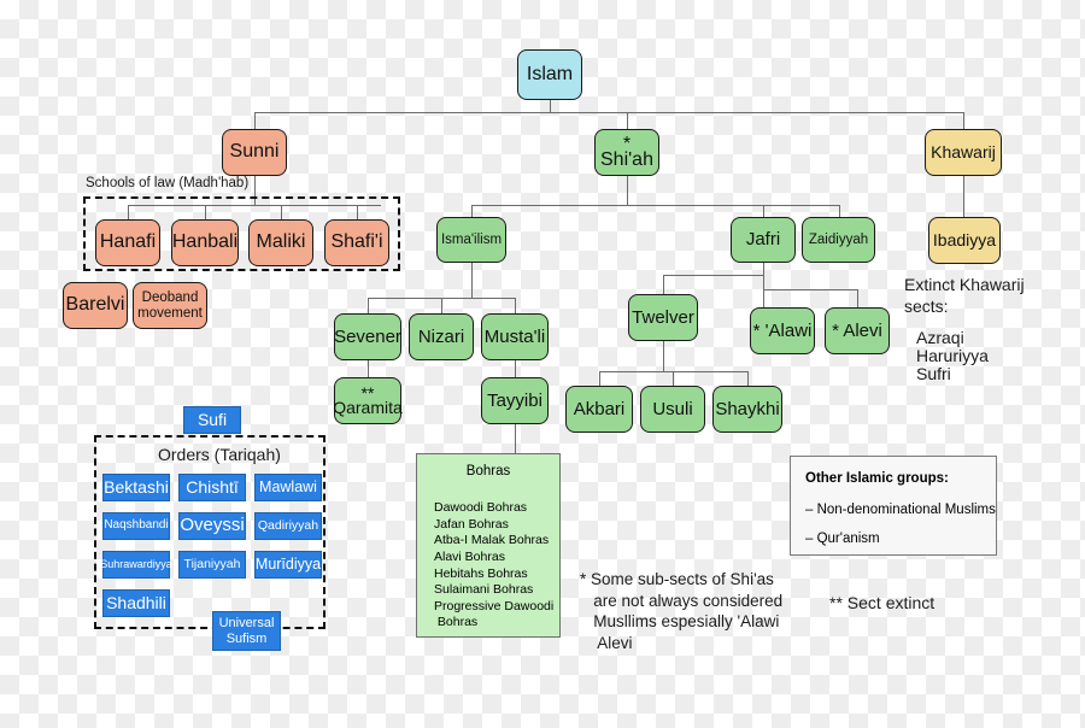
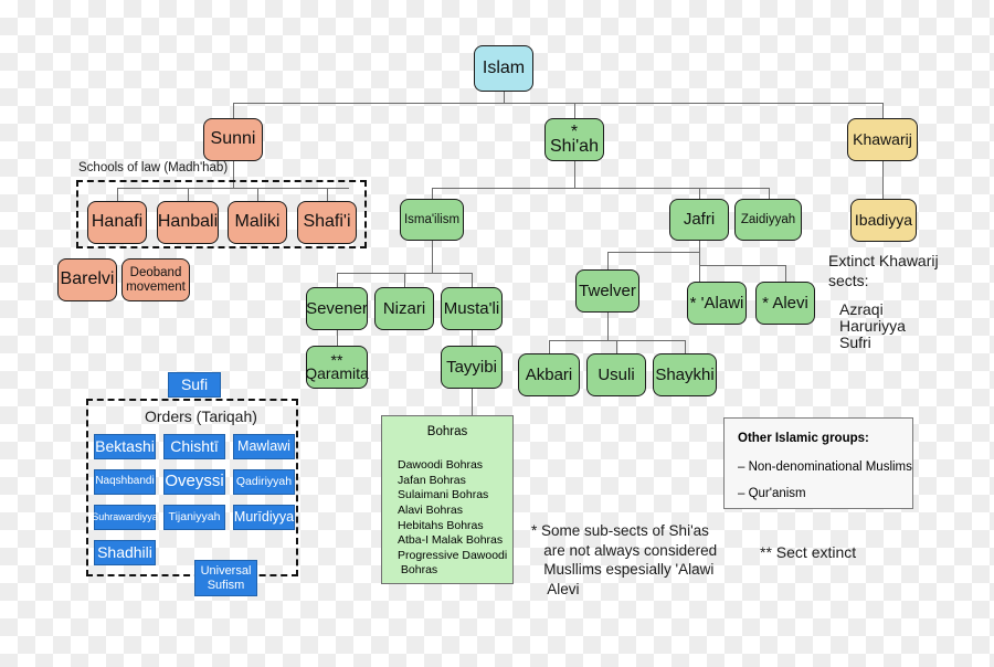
  Islam
  Sunni
  * Shi'ah
  Khawarij
  Schools of law (Madh'hab)
  Hanafi
  Hanbali
  Maliki
  Shafi'i
  Barelvi
  Deoband movement
  Sufi
  Orders (Tariqah)
  Bektashi
  Chishtī
  Mawlawi
  Naqshbandi
  Oveyssi
  Qadiriyyah
  Suhrawardiyya
  Tijaniyyah
  Murīdiyya
  Shadhili
  Universal Sufism
  Isma'ilism
  Jafri
  Zaidiyyah
  Sevener
  Nizari
  Musta'li
  ** Qaramita
  Tayyibi
  Twelver
  * 'Alawi
  * Alevi
  Akbari
  Usuli
  Shaykhi
  Ibadiyya
  Extinct Khawarij sects:
  Azraqi
  Haruriyya
  Sufri
  Bohras
  Dawoodi Bohras
  Jafan Bohras
- Atba-I Malak Bohras
+ Sulaimani Bohras
  Alavi Bohras
  Hebitahs Bohras
- Sulaimani Bohras
+ Atba-I Malak Bohras
  Progressive Dawoodi
  Bohras
  Other Islamic groups:
  – Non-denominational Muslims
  – Qur'anism
  * Some sub-sects of Shi'as
  are not always considered
  Musllims espesially 'Alawi
  Alevi
  ** Sect extinct
